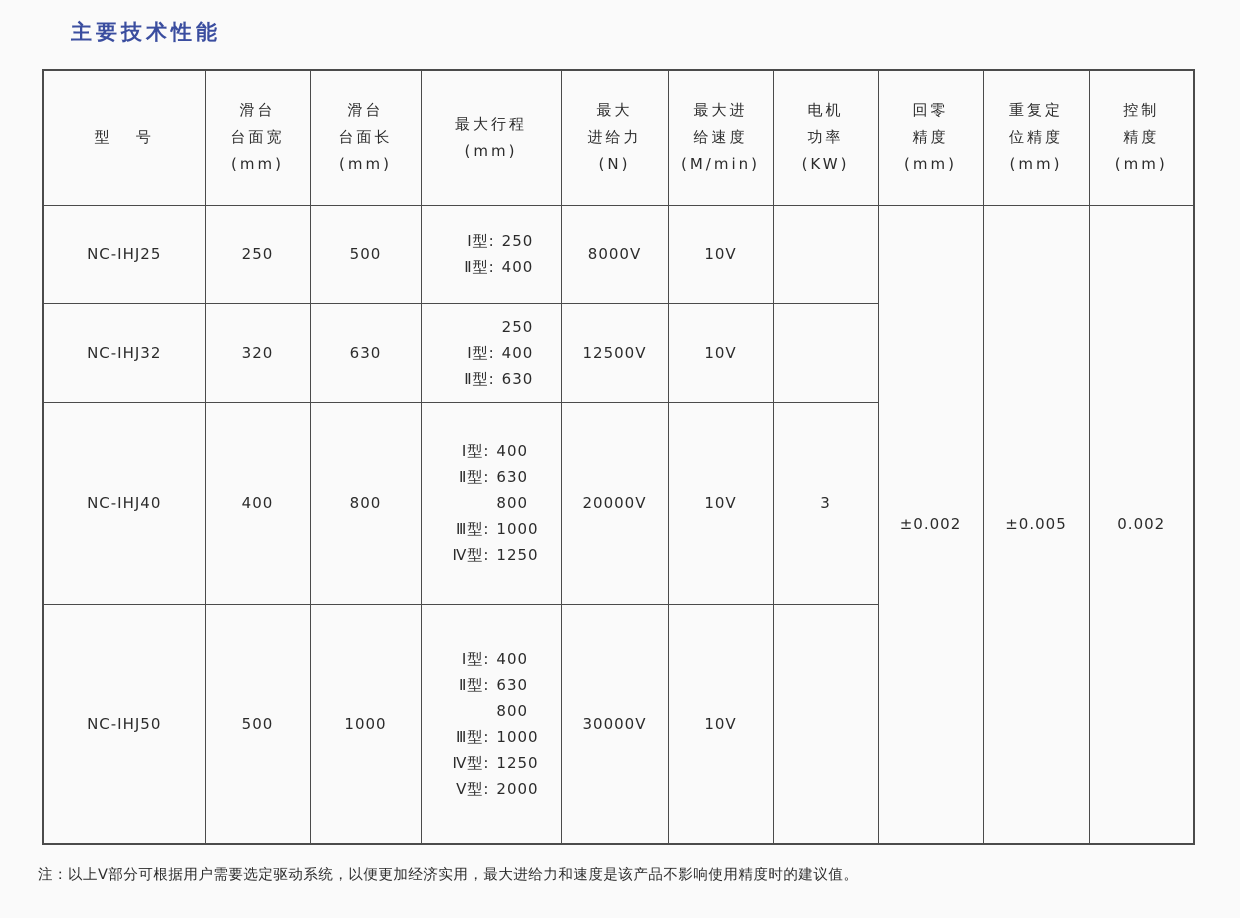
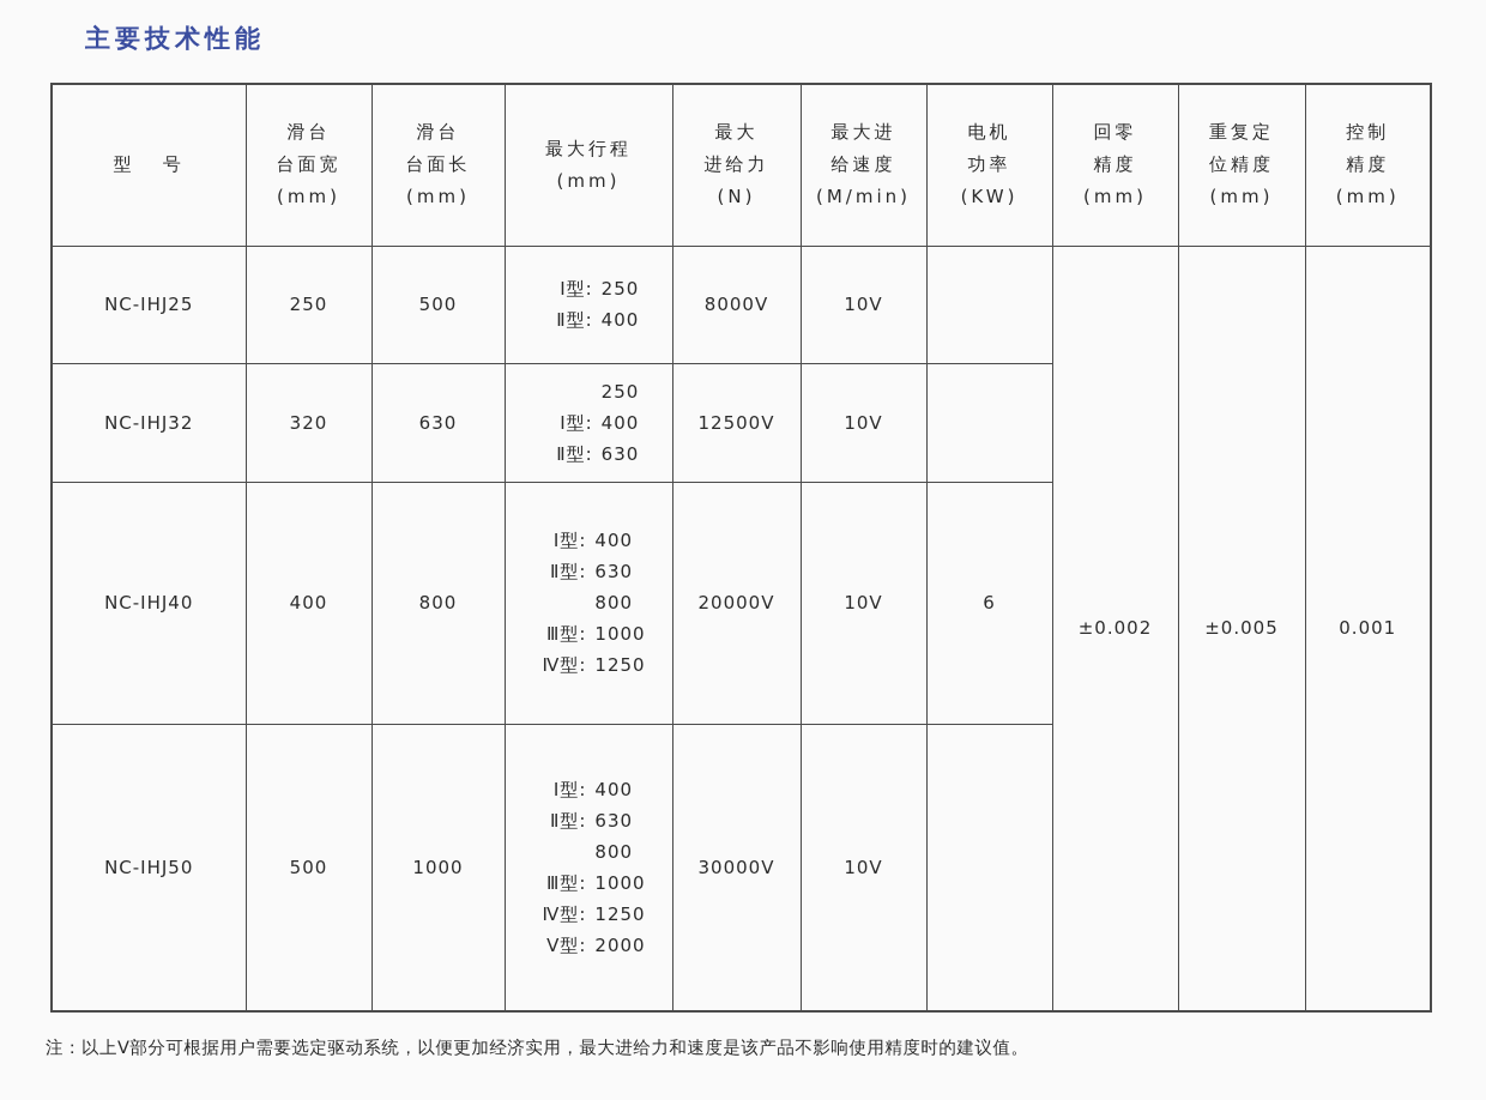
  主要技术性能
  型 号	滑台 台面宽 (mm)	滑台 台面长 (mm)	最大行程 (mm)	最大 进给力 (N)	最大进 给速度 (M/min)	电机 功率 (KW)	回零 精度 (mm)	重复定 位精度 (mm)	控制 精度 (mm)
- NC-IHJ25	250	500	Ⅰ型: 250Ⅱ型: 400	8000V	10V		±0.002	±0.005	0.002
+ NC-IHJ25	250	500	Ⅰ型: 250Ⅱ型: 400	8000V	10V		±0.002	±0.005	0.001
  NC-IHJ32	320	630	250Ⅰ型: 400Ⅱ型: 630	12500V	10V
- NC-IHJ40	400	800	Ⅰ型: 400Ⅱ型: 630800Ⅲ型: 1000Ⅳ型: 1250	20000V	10V	3
+ NC-IHJ40	400	800	Ⅰ型: 400Ⅱ型: 630800Ⅲ型: 1000Ⅳ型: 1250	20000V	10V	6
  NC-IHJ50	500	1000	Ⅰ型: 400Ⅱ型: 630800Ⅲ型: 1000Ⅳ型: 1250Ⅴ型: 2000	30000V	10V
  注：以上V部分可根据用户需要选定驱动系统，以便更加经济实用，最大进给力和速度是该产品不影响使用精度时的建议值。
